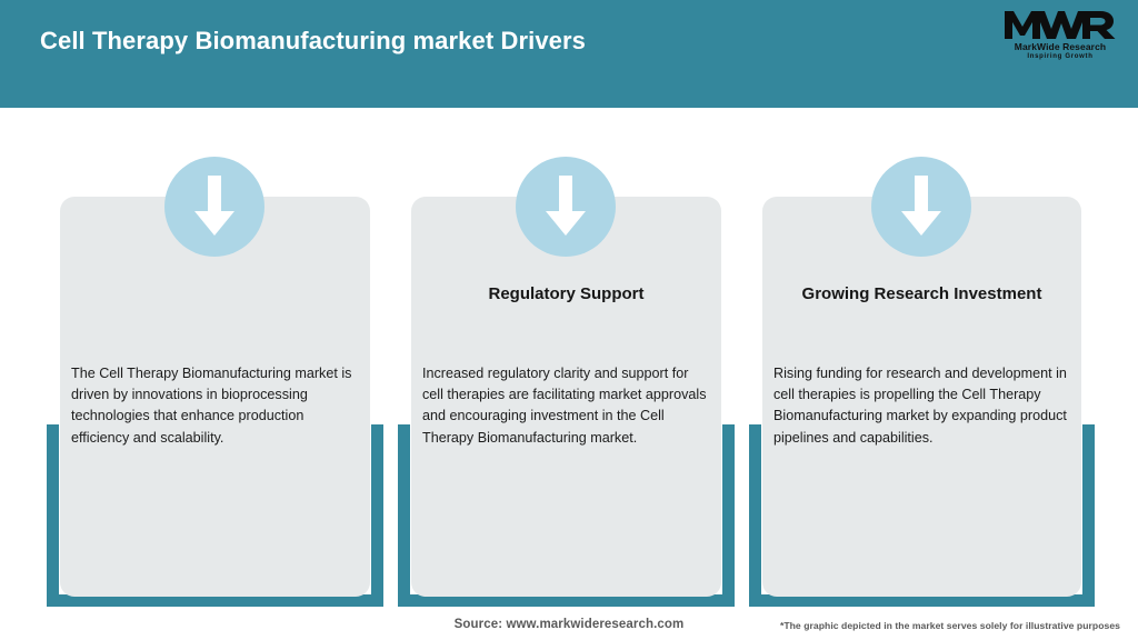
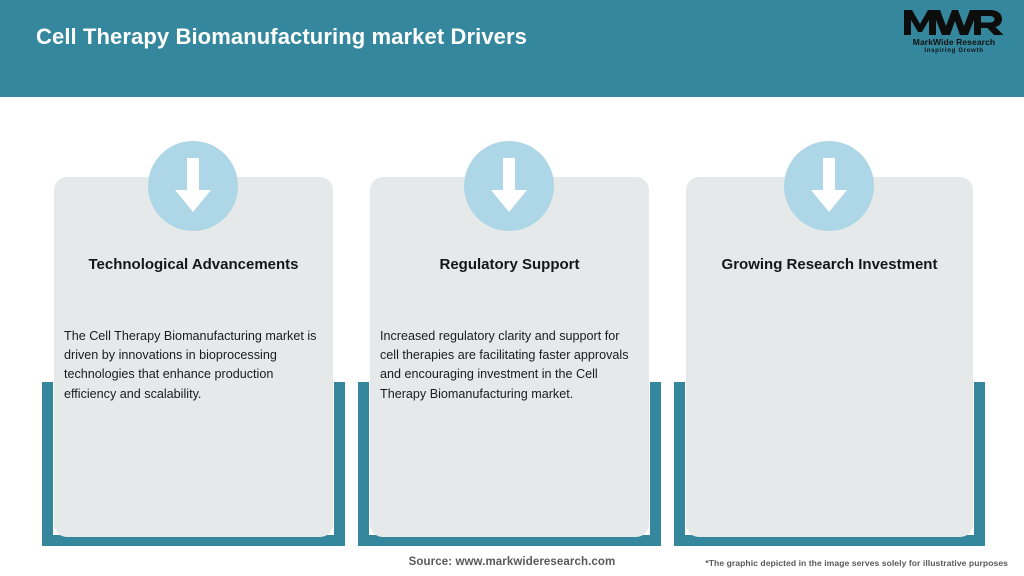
  Cell Therapy Biomanufacturing market Drivers
  MarkWide Research
+ Technological Advancements
  The Cell Therapy Biomanufacturing market is driven by innovations in bioprocessing technologies that enhance production efficiency and scalability.
  Regulatory Support
- Increased regulatory clarity and support for cell therapies are facilitating market approvals and encouraging investment in the Cell Therapy Biomanufacturing market.
+ Increased regulatory clarity and support for cell therapies are facilitating faster approvals and encouraging investment in the Cell Therapy Biomanufacturing market.
  Growing Research Investment
- Rising funding for research and development in cell therapies is propelling the Cell Therapy Biomanufacturing market by expanding product pipelines and capabilities.
  Source: www.markwideresearch.com
- *The graphic depicted in the market serves solely for illustrative purposes
+ *The graphic depicted in the image serves solely for illustrative purposes
